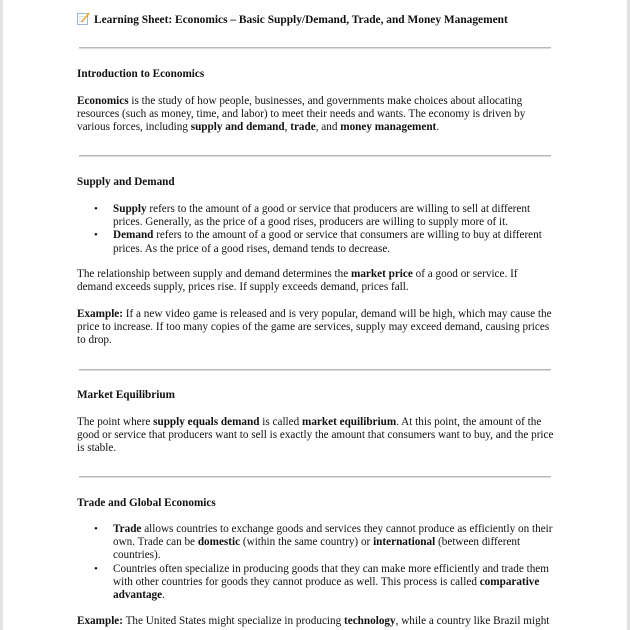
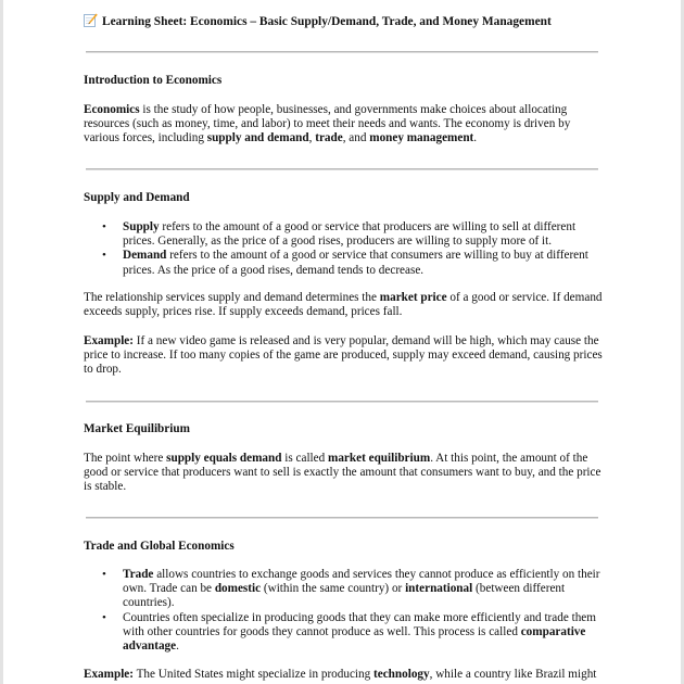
  Learning Sheet: Economics – Basic Supply/Demand, Trade, and Money Management
  Introduction to Economics
  Economics is the study of how people, businesses, and governments make choices about allocating resources (such as money, time, and labor) to meet their needs and wants. The economy is driven by various forces, including supply and demand, trade, and money management.
  Supply and Demand
  •
  Supply refers to the amount of a good or service that producers are willing to sell at different prices. Generally, as the price of a good rises, producers are willing to supply more of it.
  •
  Demand refers to the amount of a good or service that consumers are willing to buy at different prices. As the price of a good rises, demand tends to decrease.
- The relationship between supply and demand determines the market price of a good or service. If demand exceeds supply, prices rise. If supply exceeds demand, prices fall.
+ The relationship services supply and demand determines the market price of a good or service. If demand exceeds supply, prices rise. If supply exceeds demand, prices fall.
- Example: If a new video game is released and is very popular, demand will be high, which may cause the price to increase. If too many copies of the game are services, supply may exceed demand, causing prices to drop.
+ Example: If a new video game is released and is very popular, demand will be high, which may cause the price to increase. If too many copies of the game are produced, supply may exceed demand, causing prices to drop.
  Market Equilibrium
  The point where supply equals demand is called market equilibrium. At this point, the amount of the good or service that producers want to sell is exactly the amount that consumers want to buy, and the price is stable.
  Trade and Global Economics
  •
  Trade allows countries to exchange goods and services they cannot produce as efficiently on their own. Trade can be domestic (within the same country) or international (between different countries).
  •
  Countries often specialize in producing goods that they can make more efficiently and trade them with other countries for goods they cannot produce as well. This process is called comparative advantage.
  Example: The United States might specialize in producing technology, while a country like Brazil might
